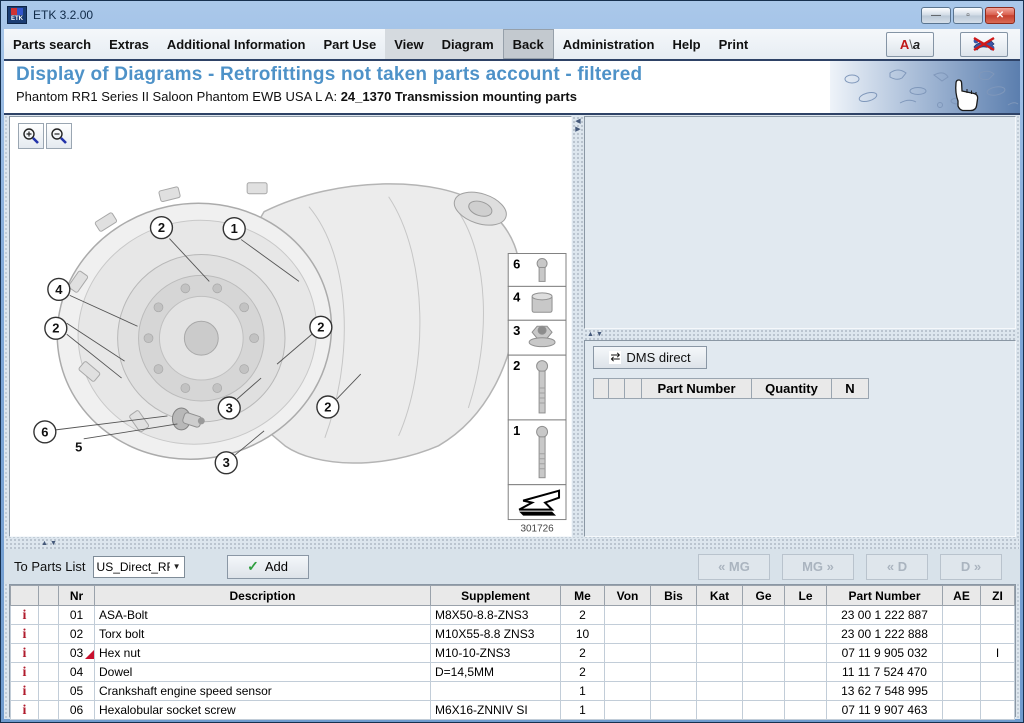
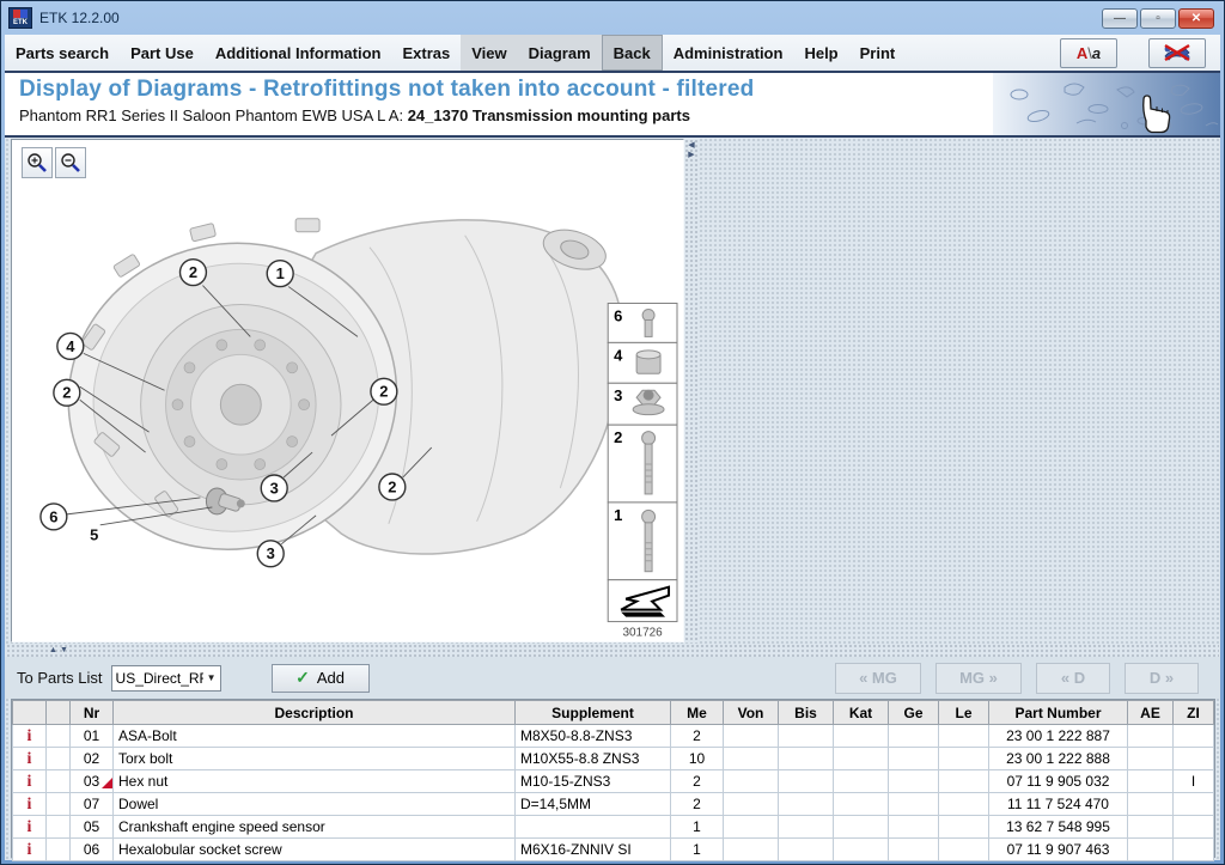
- ETK 3.2.00
+ ETK 12.2.00
  —
  ▫
  ✕
  Parts search
- Extras
+ Part Use
  Additional Information
- Part Use
+ Extras
  View
  Diagram
  Back
  Administration
  Help
  Print
  A\a
- Display of Diagrams - Retrofittings not taken parts account - filtered
+ Display of Diagrams - Retrofittings not taken into account - filtered
  Phantom RR1 Series II Saloon Phantom EWB USA L A: 24_1370 Transmission mounting parts
  2
  1
  4
  2
  2
  3
  2
  6
  5
  3
  6
  4
  3
  2
  1
  301726
- ⇄
- DMS direct
- Part Number
- Quantity
- N
  To Parts List
  US_Direct_R
  ▼
  ✓
  Add
  « MG
  MG »
  « D
  D »
  		Nr	Description	Supplement	Me	Von	Bis	Kat	Ge	Le	Part Number	AE	ZI
  i		01	ASA-Bolt	M8X50-8.8-ZNS3	2						23 00 1 222 887
  i		02	Torx bolt	M10X55-8.8 ZNS3	10						23 00 1 222 888
- i		03	Hex nut	M10-10-ZNS3	2						07 11 9 905 032		I
+ i		03	Hex nut	M10-15-ZNS3	2						07 11 9 905 032		I
- i		04	Dowel	D=14,5MM	2						11 11 7 524 470
+ i		07	Dowel	D=14,5MM	2						11 11 7 524 470
  i		05	Crankshaft engine speed sensor		1						13 62 7 548 995
  i		06	Hexalobular socket screw	M6X16-ZNNIV SI	1						07 11 9 907 463
